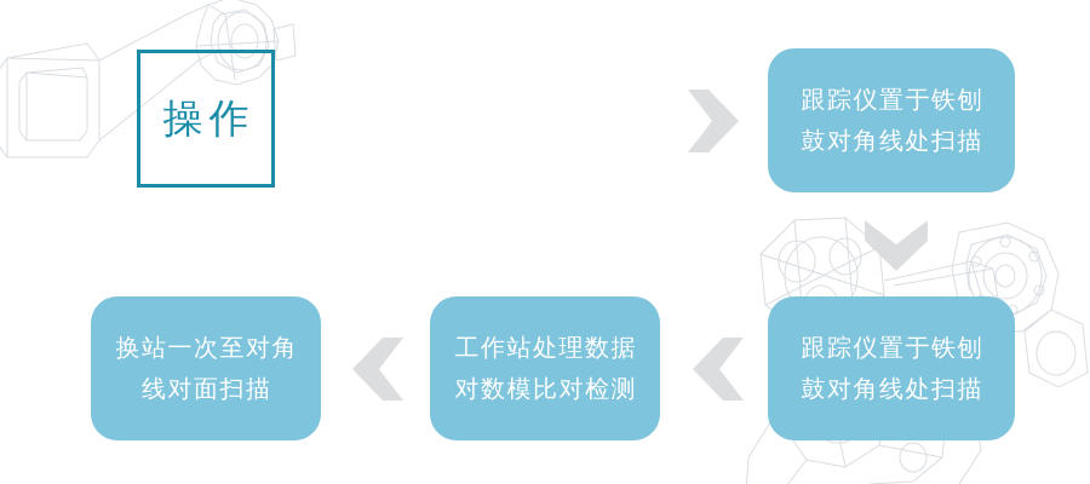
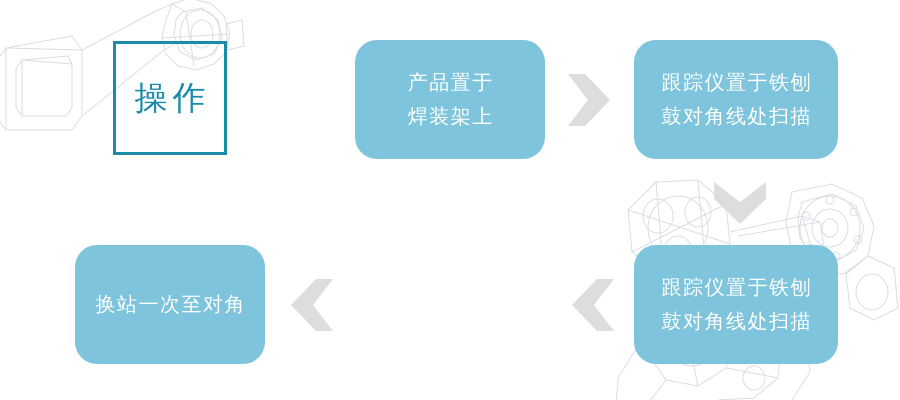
  操作
+ 产品置于
+ 焊装架上
  跟踪仪置于铁刨
  鼓对角线处扫描
  跟踪仪置于铁刨
  鼓对角线处扫描
- 工作站处理数据
- 对数模比对检测
  换站一次至对角
- 线对面扫描
